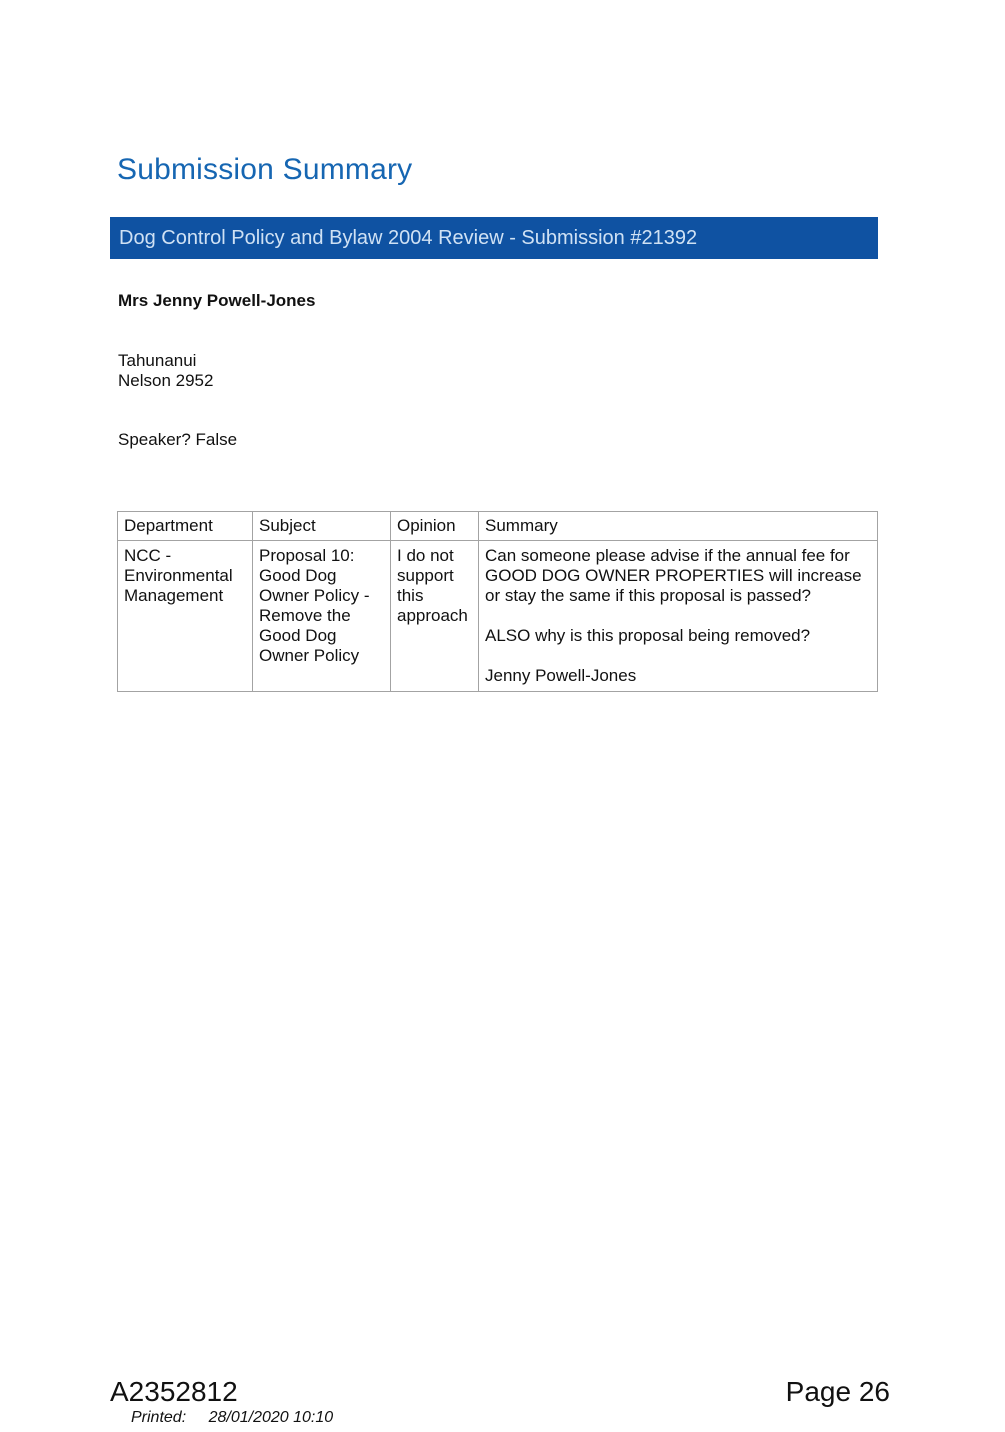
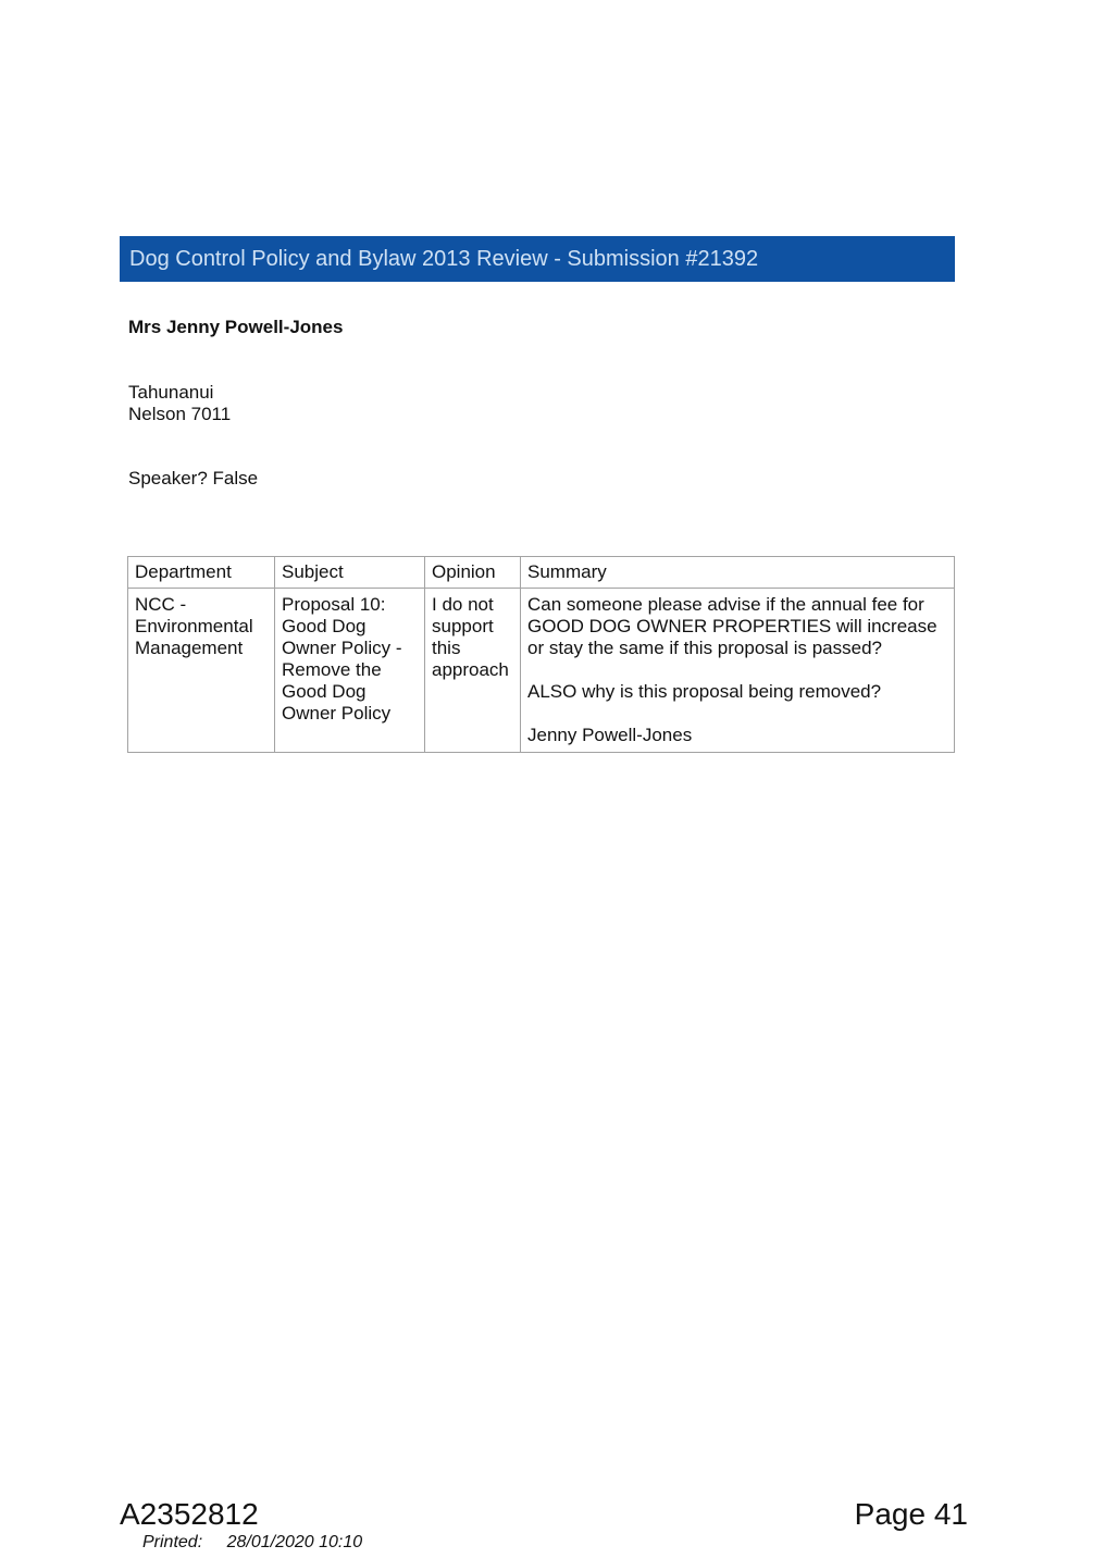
- Submission Summary
- Dog Control Policy and Bylaw 2004 Review - Submission #21392
+ Dog Control Policy and Bylaw 2013 Review - Submission #21392
  Mrs Jenny Powell-Jones
  Tahunanui
- Nelson 2952
+ Nelson 7011
  Speaker? False
  Department	Subject	Opinion	Summary
  NCC - Environmental Management	Proposal 10: Good Dog Owner Policy - Remove the Good Dog Owner Policy	I do not support this approach	Can someone please advise if the annual fee for GOOD DOG OWNER PROPERTIES will increase or stay the same if this proposal is passed? ALSO why is this proposal being removed? Jenny Powell-Jones
  A2352812
- Page 26
+ Page 41
  Printed: 28/01/2020 10:10
